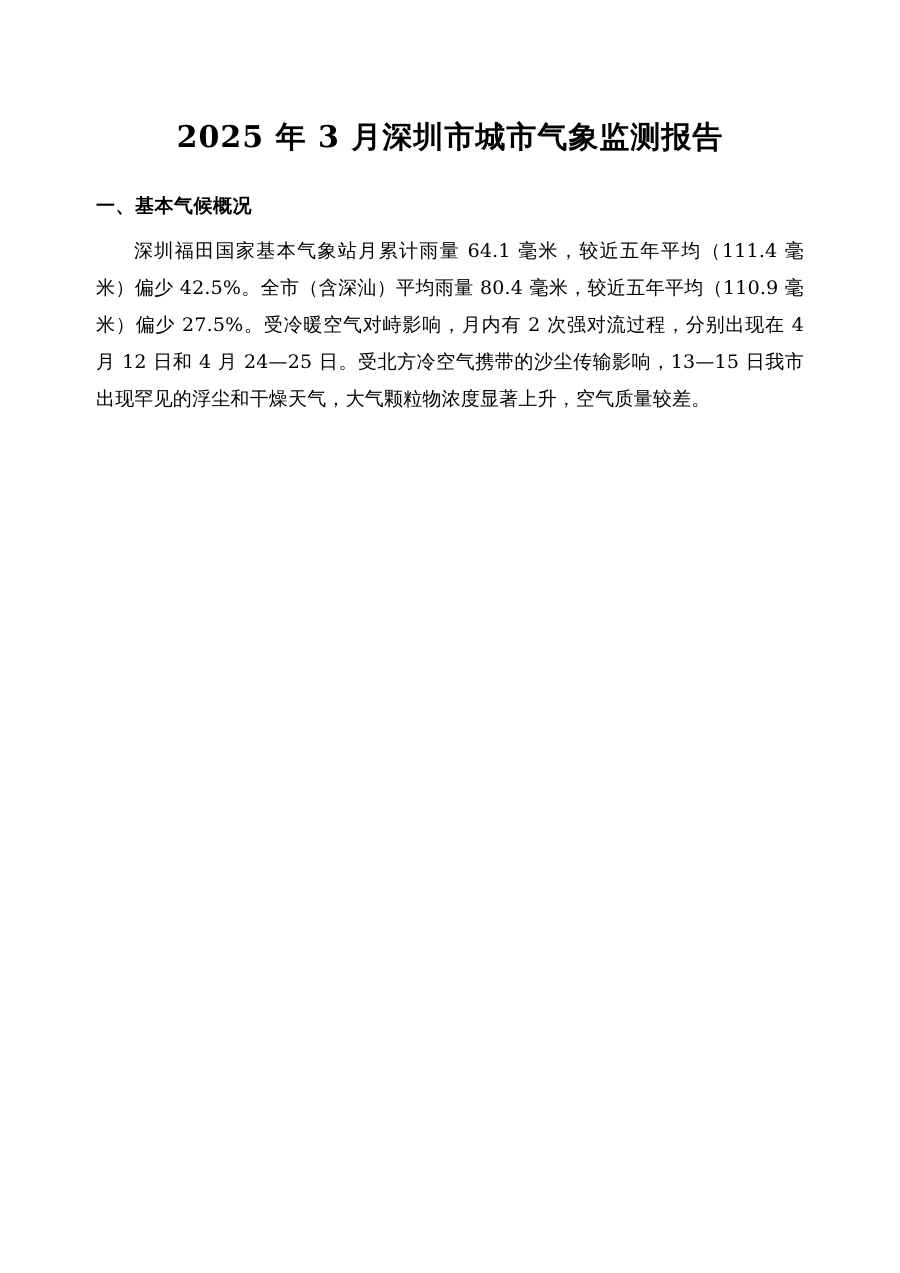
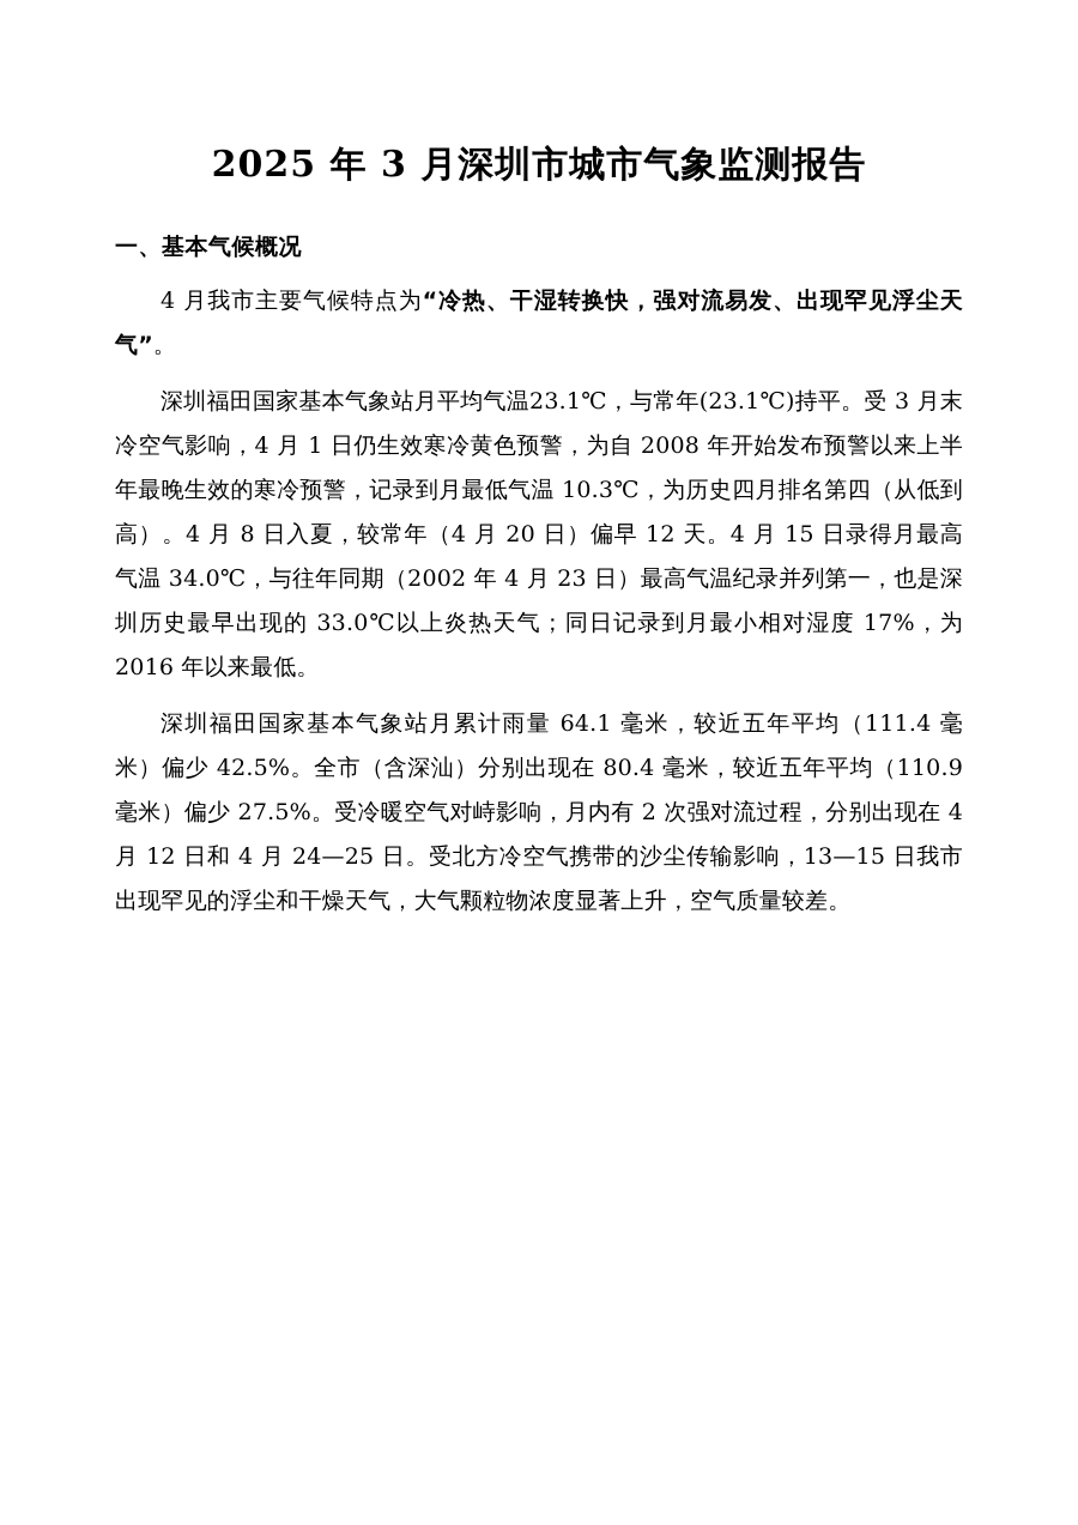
  2025 年 3 月深圳市城市气象监测报告
  一、基本气候概况
+ 4 月我市主要气候特点为“冷热、干湿转换快，强对流易发、出现罕见浮尘天气”。
+ 深圳福田国家基本气象站月平均气温23.1℃，与常年(23.1℃)持平。受 3 月末冷空气影响，4 月 1 日仍生效寒冷黄色预警，为自 2008 年开始发布预警以来上半年最晚生效的寒冷预警，记录到月最低气温 10.3℃，为历史四月排名第四（从低到高）。4 月 8 日入夏，较常年（4 月 20 日）偏早 12 天。4 月 15 日录得月最高气温 34.0℃，与往年同期（2002 年 4 月 23 日）最高气温纪录并列第一，也是深圳历史最早出现的 33.0℃以上炎热天气；同日记录到月最小相对湿度 17%，为 2016 年以来最低。
- 深圳福田国家基本气象站月累计雨量 64.1 毫米，较近五年平均（111.4 毫米）偏少 42.5%。全市（含深汕）平均雨量 80.4 毫米，较近五年平均（110.9 毫米）偏少 27.5%。受冷暖空气对峙影响，月内有 2 次强对流过程，分别出现在 4 月 12 日和 4 月 24—25 日。受北方冷空气携带的沙尘传输影响，13—15 日我市出现罕见的浮尘和干燥天气，大气颗粒物浓度显著上升，空气质量较差。
+ 深圳福田国家基本气象站月累计雨量 64.1 毫米，较近五年平均（111.4 毫米）偏少 42.5%。全市（含深汕）分别出现在 80.4 毫米，较近五年平均（110.9 毫米）偏少 27.5%。受冷暖空气对峙影响，月内有 2 次强对流过程，分别出现在 4 月 12 日和 4 月 24—25 日。受北方冷空气携带的沙尘传输影响，13—15 日我市出现罕见的浮尘和干燥天气，大气颗粒物浓度显著上升，空气质量较差。
